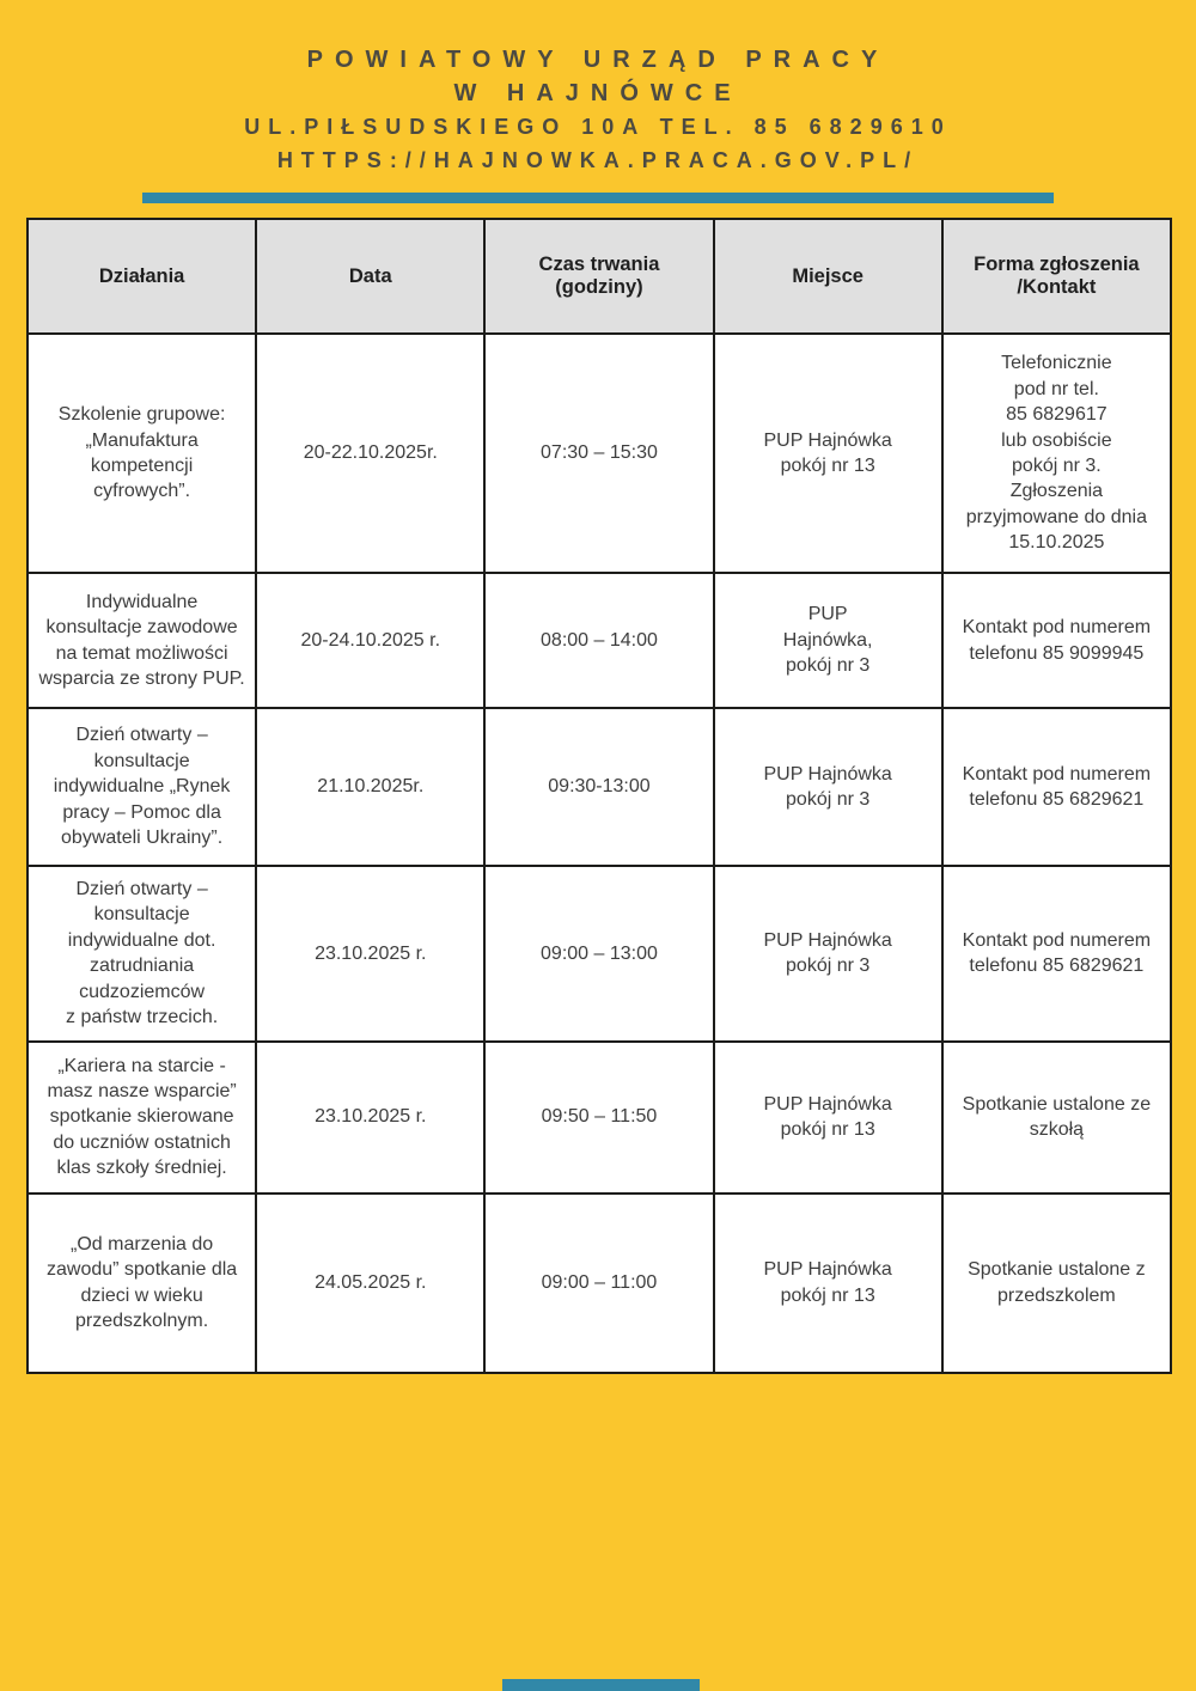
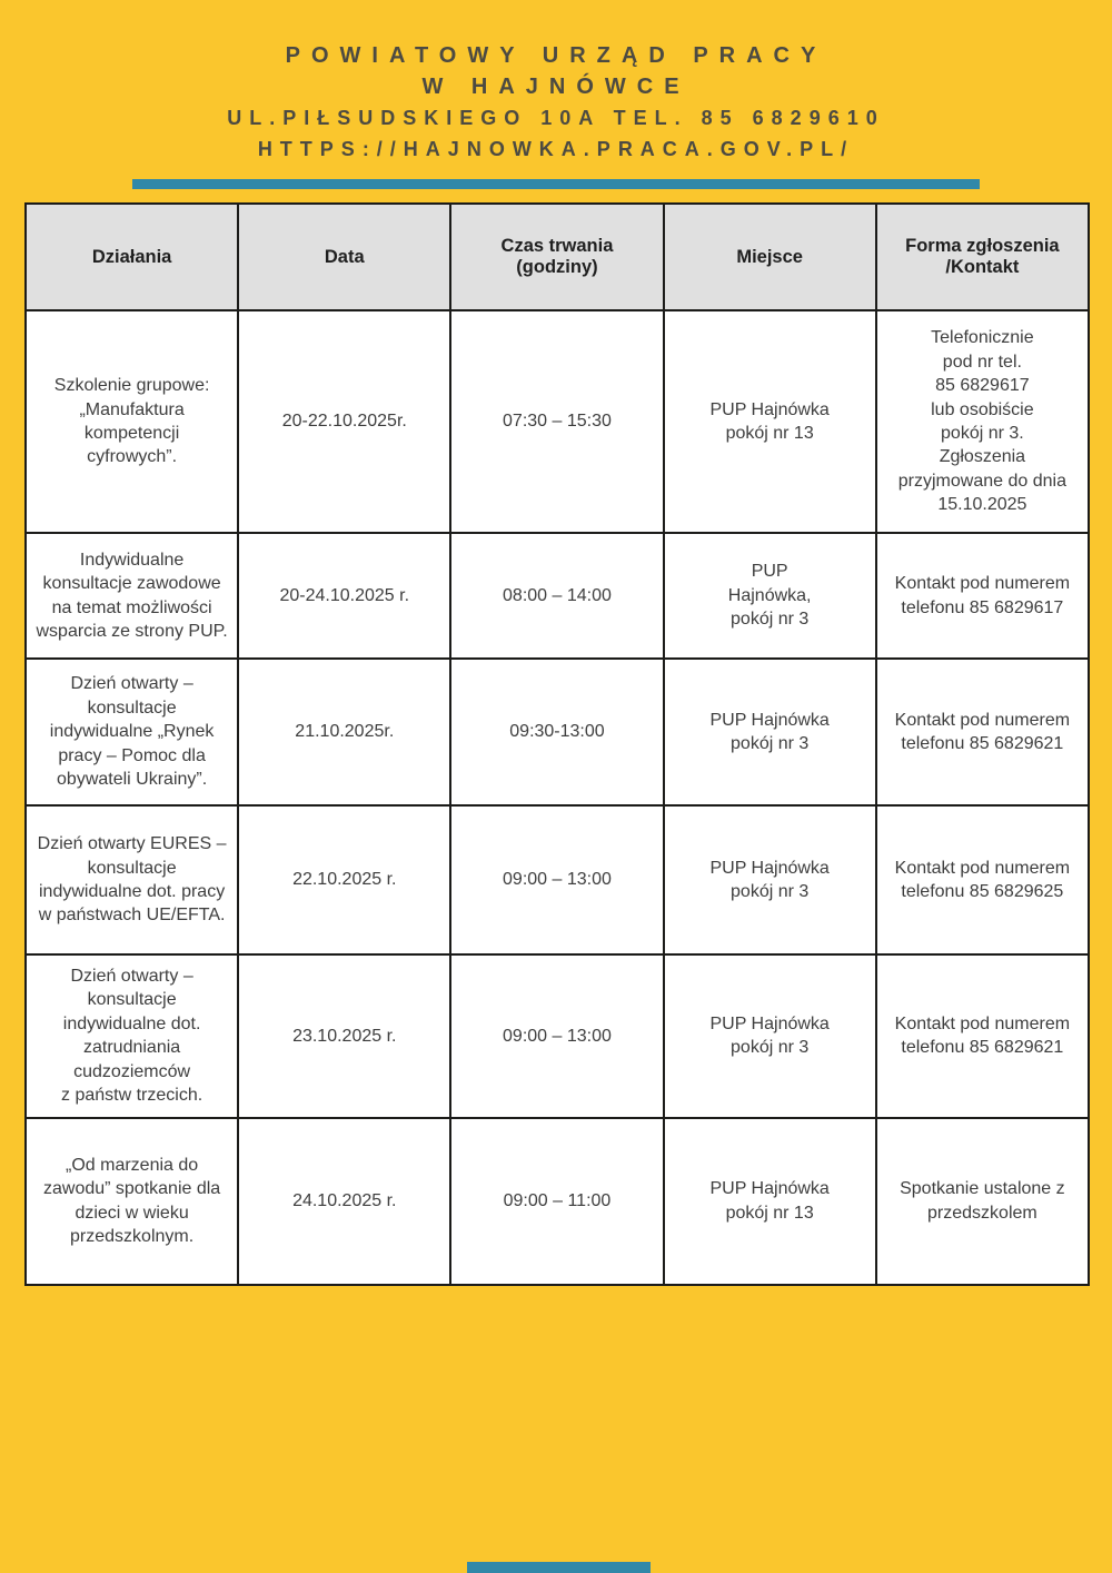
  POWIATOWY URZĄD PRACY
  W HAJNÓWCE
  UL.PIŁSUDSKIEGO 10A TEL. 85 6829610
  HTTPS://HAJNOWKA.PRACA.GOV.PL/
  Działania	Data	Czas trwania (godziny)	Miejsce	Forma zgłoszenia /Kontakt
  Szkolenie grupowe: „Manufaktura kompetencji cyfrowych”.	20-22.10.2025r.	07:30 – 15:30	PUP Hajnówka pokój nr 13	Telefonicznie pod nr tel. 85 6829617 lub osobiście pokój nr 3. Zgłoszenia przyjmowane do dnia 15.10.2025
- Indywidualne konsultacje zawodowe na temat możliwości wsparcia ze strony PUP.	20-24.10.2025 r.	08:00 – 14:00	PUP Hajnówka, pokój nr 3	Kontakt pod numerem telefonu 85 9099945
+ Indywidualne konsultacje zawodowe na temat możliwości wsparcia ze strony PUP.	20-24.10.2025 r.	08:00 – 14:00	PUP Hajnówka, pokój nr 3	Kontakt pod numerem telefonu 85 6829617
  Dzień otwarty – konsultacje indywidualne „Rynek pracy – Pomoc dla obywateli Ukrainy”.	21.10.2025r.	09:30-13:00	PUP Hajnówka pokój nr 3	Kontakt pod numerem telefonu 85 6829621
+ Dzień otwarty EURES – konsultacje indywidualne dot. pracy w państwach UE/EFTA.	22.10.2025 r.	09:00 – 13:00	PUP Hajnówka pokój nr 3	Kontakt pod numerem telefonu 85 6829625
  Dzień otwarty – konsultacje indywidualne dot. zatrudniania cudzoziemców z państw trzecich.	23.10.2025 r.	09:00 – 13:00	PUP Hajnówka pokój nr 3	Kontakt pod numerem telefonu 85 6829621
- „Kariera na starcie - masz nasze wsparcie” spotkanie skierowane do uczniów ostatnich klas szkoły średniej.	23.10.2025 r.	09:50 – 11:50	PUP Hajnówka pokój nr 13	Spotkanie ustalone ze szkołą
- „Od marzenia do zawodu” spotkanie dla dzieci w wieku przedszkolnym.	24.05.2025 r.	09:00 – 11:00	PUP Hajnówka pokój nr 13	Spotkanie ustalone z przedszkolem
+ „Od marzenia do zawodu” spotkanie dla dzieci w wieku przedszkolnym.	24.10.2025 r.	09:00 – 11:00	PUP Hajnówka pokój nr 13	Spotkanie ustalone z przedszkolem
